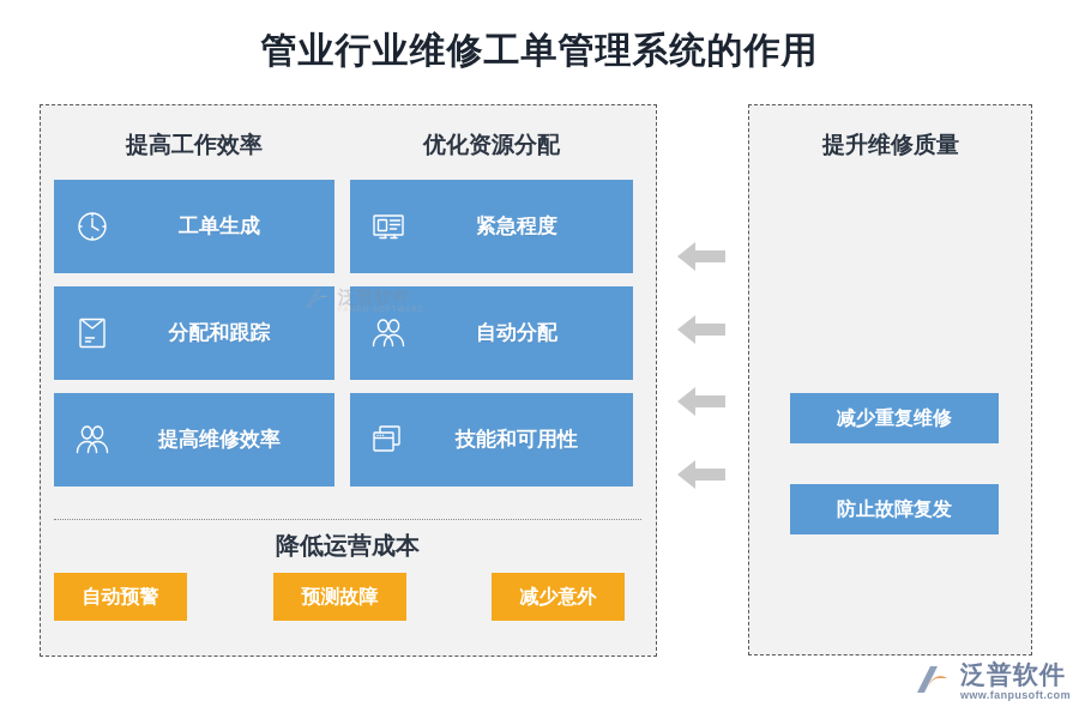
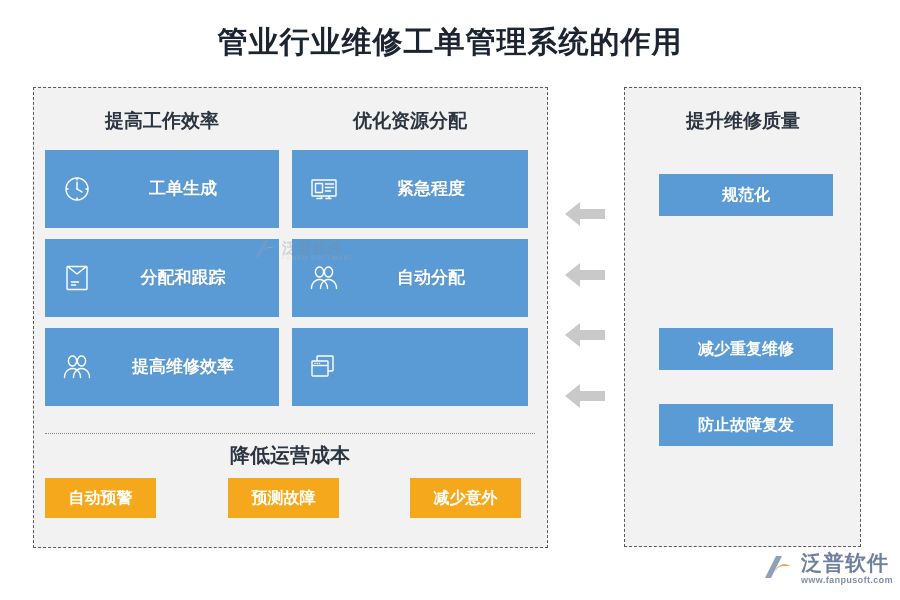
  管业行业维修工单管理系统的作用
  提高工作效率
  优化资源分配
  工单生成
  分配和跟踪
  提高维修效率
  紧急程度
  自动分配
- 技能和可用性
  降低运营成本
  自动预警
  预测故障
  减少意外
  提升维修质量
+ 规范化
  减少重复维修
  防止故障复发
  泛普软件
  泛普软件
  www.fanpusoft.com
